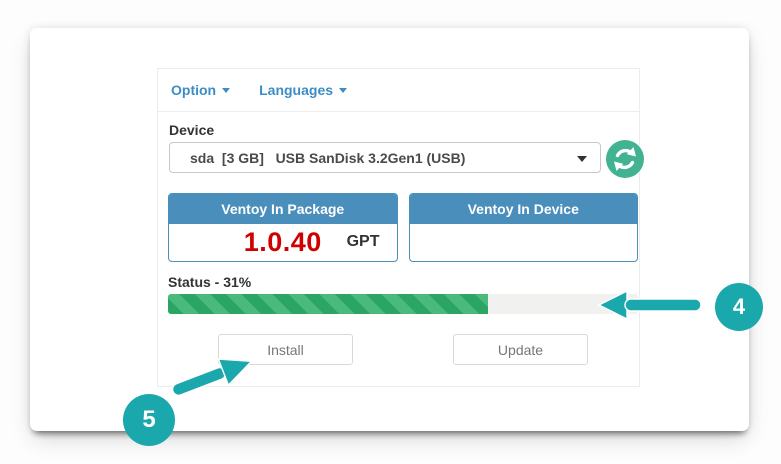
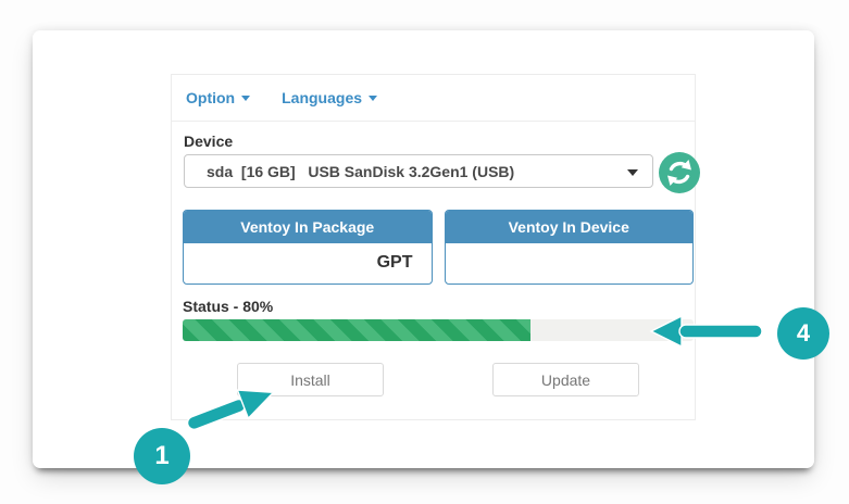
  Option
  Languages
  Device
- sda [3 GB] USB SanDisk 3.2Gen1 (USB)
+ sda [16 GB] USB SanDisk 3.2Gen1 (USB)
  Ventoy In Package
- 1.0.40
  GPT
  Ventoy In Device
- Status - 31%
+ Status - 80%
  Install
  Update
- 5
+ 1
  4
